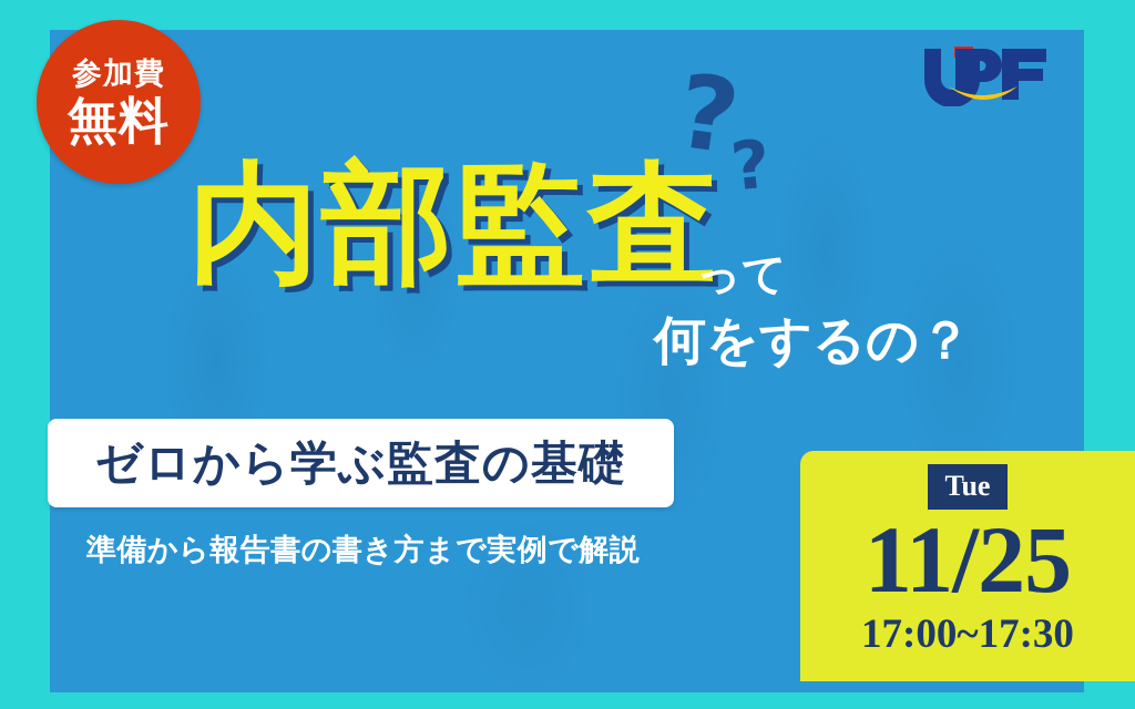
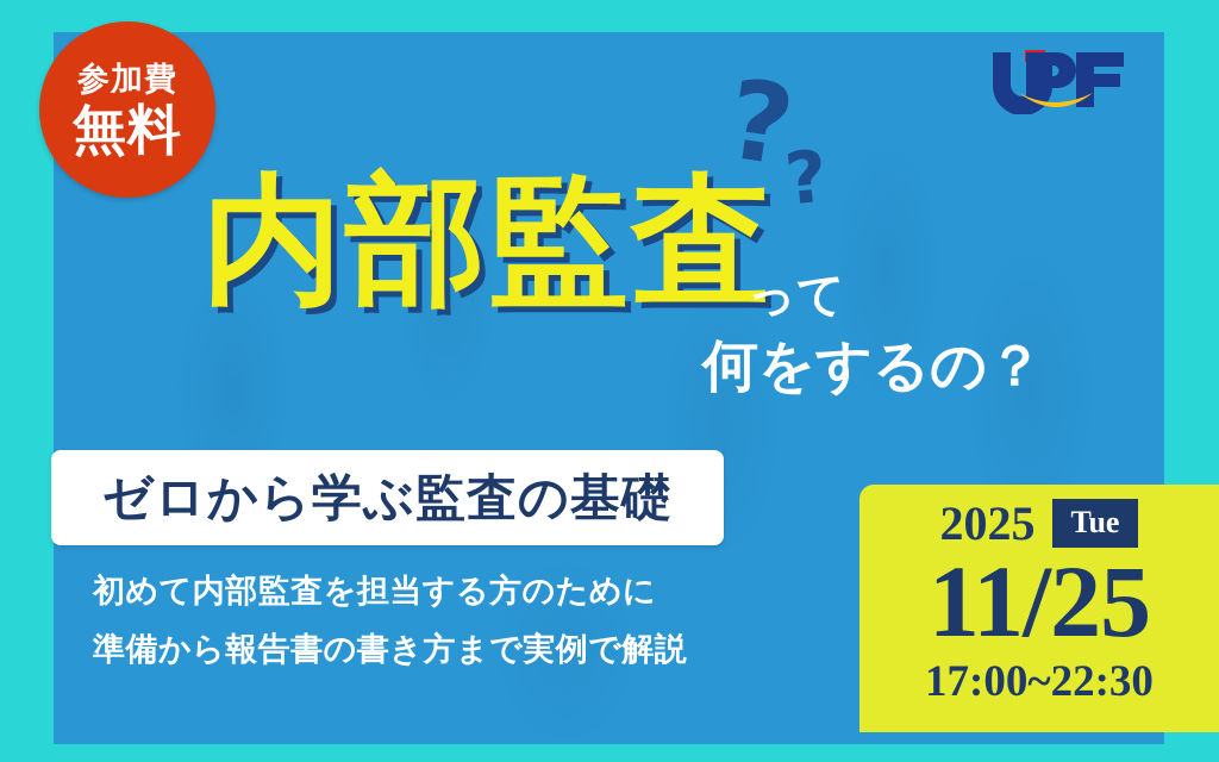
  参加費
  無料
  内部監査
  って
  何をするの？
  ゼロから学ぶ監査の基礎
+ 初めて内部監査を担当する方のために
  準備から報告書の書き方まで実例で解説
+ 2025
  Tue
  11/25
- 17:00~17:30
+ 17:00~22:30
